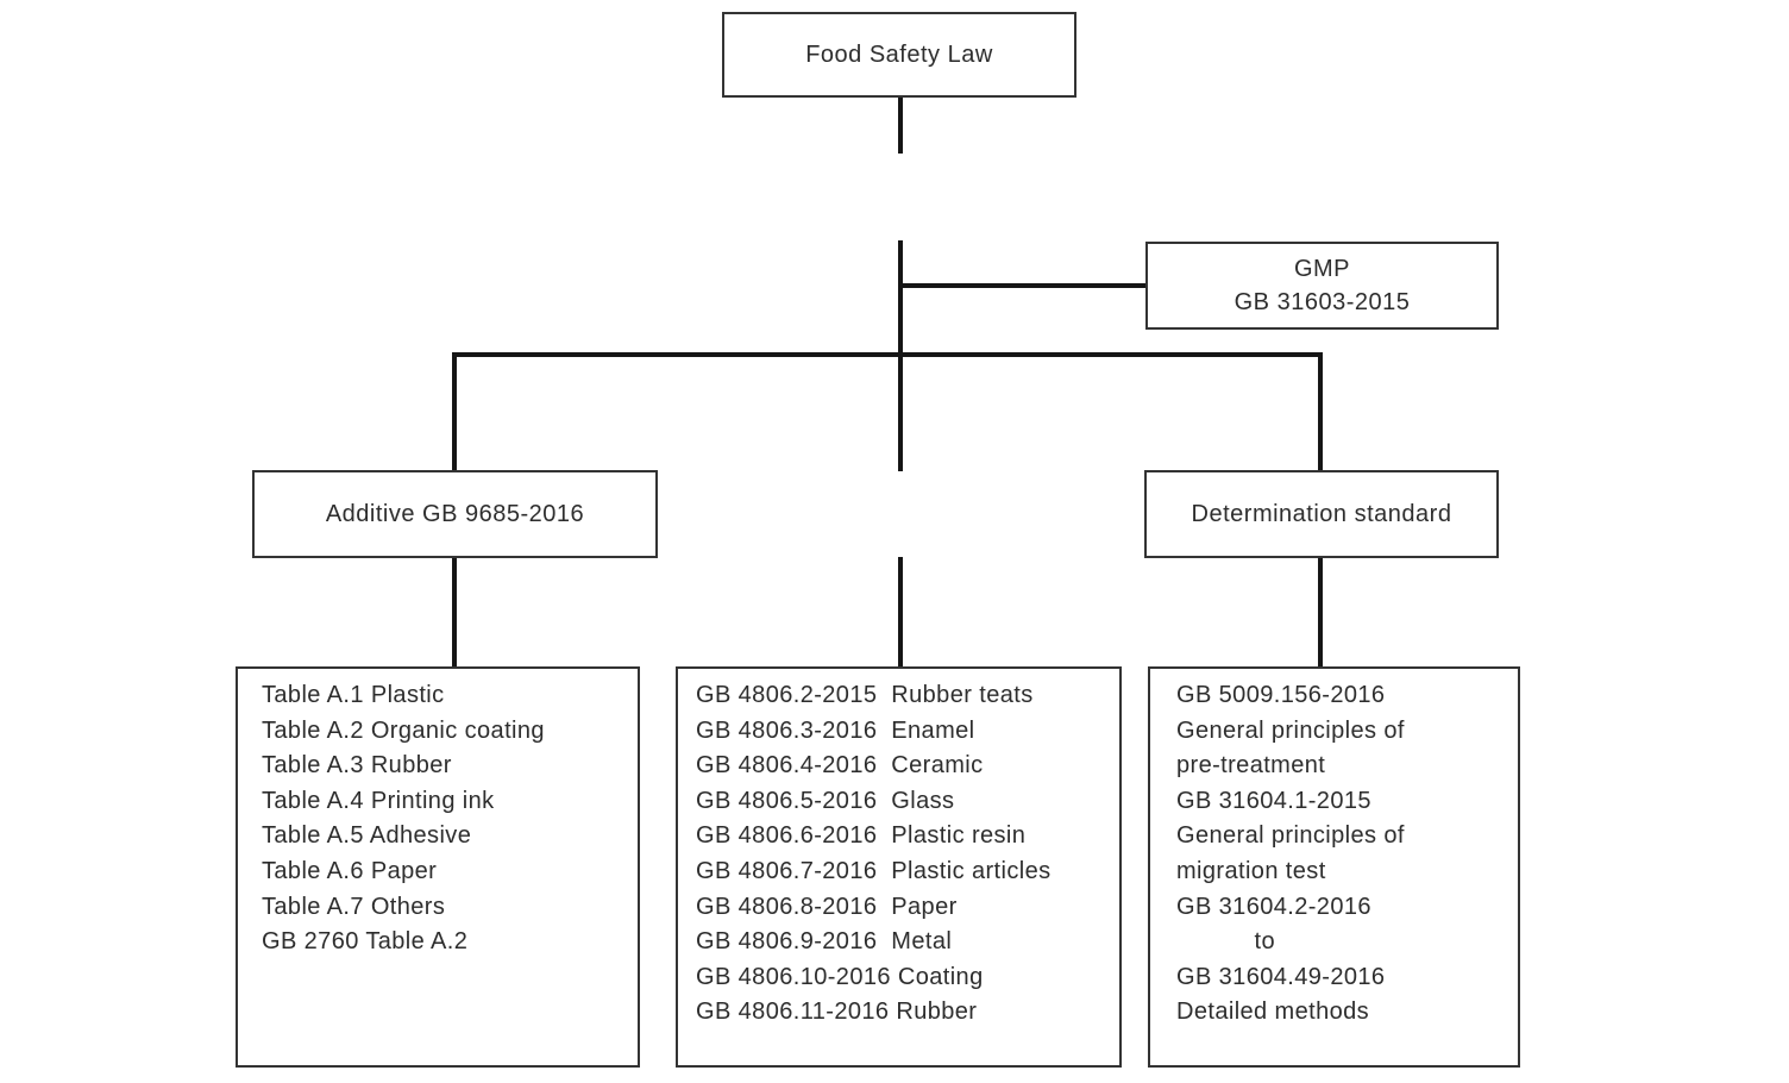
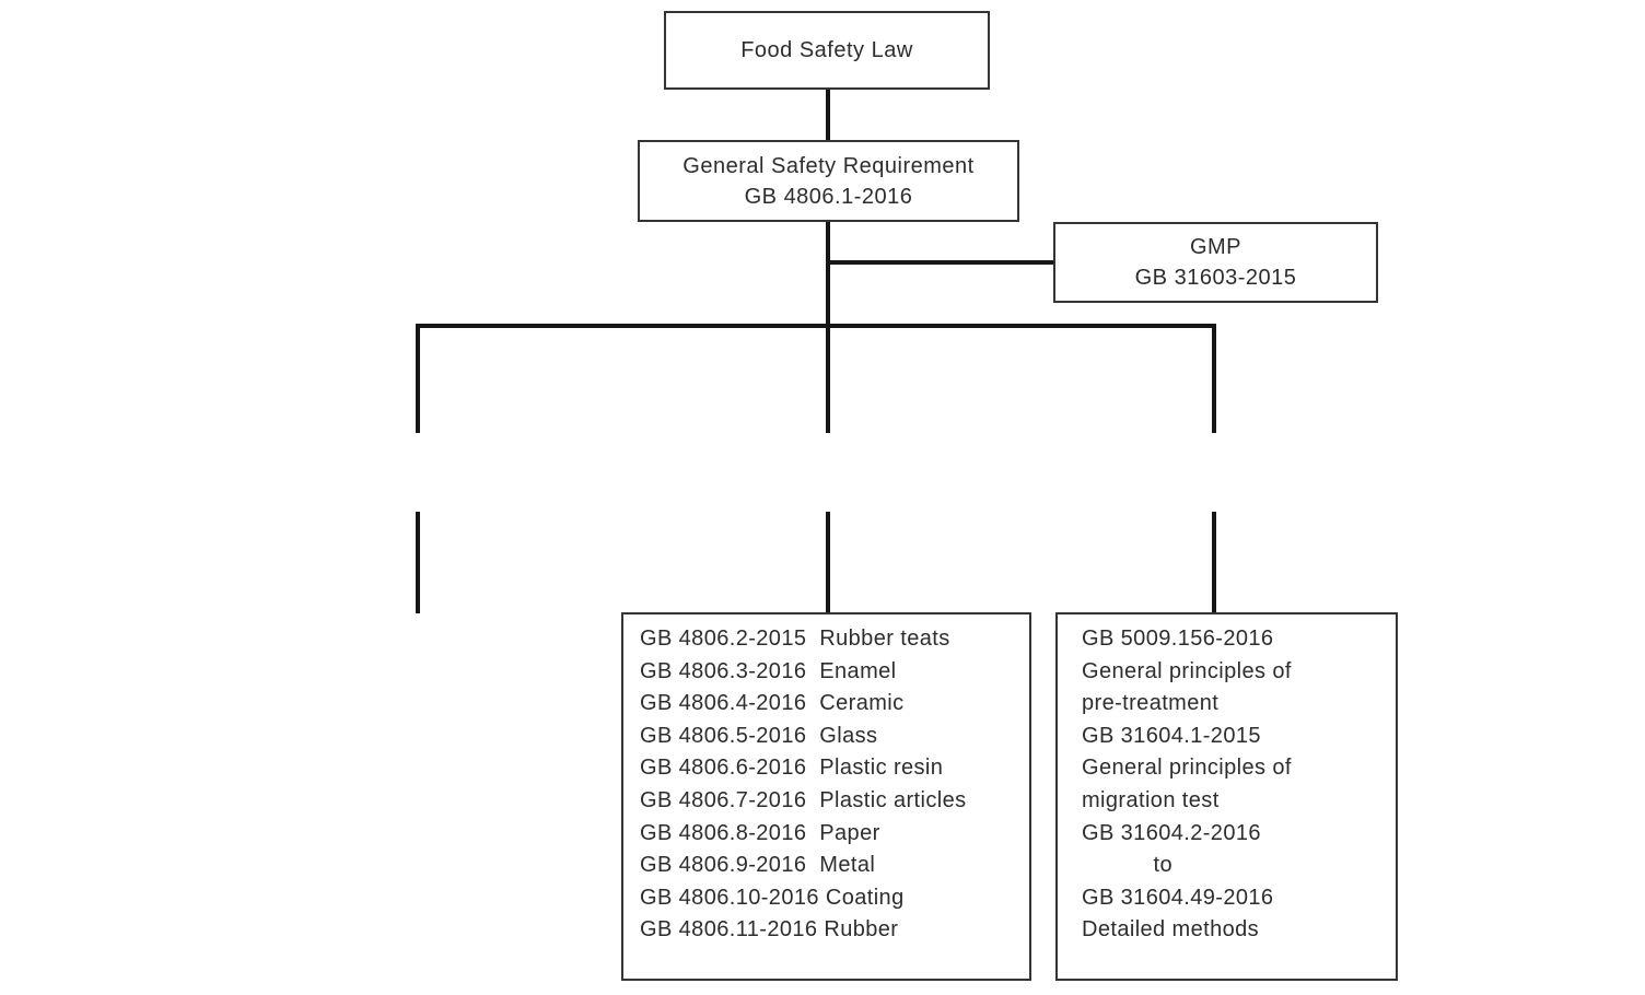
  Food Safety Law
+ General Safety Requirement
+ GB 4806.1-2016
  GMP
  GB 31603-2015
- Additive GB 9685-2016
- Determination standard
- Table A.1 Plastic
- Table A.2 Organic coating
- Table A.3 Rubber
- Table A.4 Printing ink
- Table A.5 Adhesive
- Table A.6 Paper
- Table A.7 Others
- GB 2760 Table A.2
  GB 4806.2-2015 Rubber teats
  GB 4806.3-2016 Enamel
  GB 4806.4-2016 Ceramic
  GB 4806.5-2016 Glass
  GB 4806.6-2016 Plastic resin
  GB 4806.7-2016 Plastic articles
  GB 4806.8-2016 Paper
  GB 4806.9-2016 Metal
  GB 4806.10-2016 Coating
  GB 4806.11-2016 Rubber
  GB 5009.156-2016
  General principles of
  pre-treatment
  GB 31604.1-2015
  General principles of
  migration test
  GB 31604.2-2016
  to
  GB 31604.49-2016
  Detailed methods
